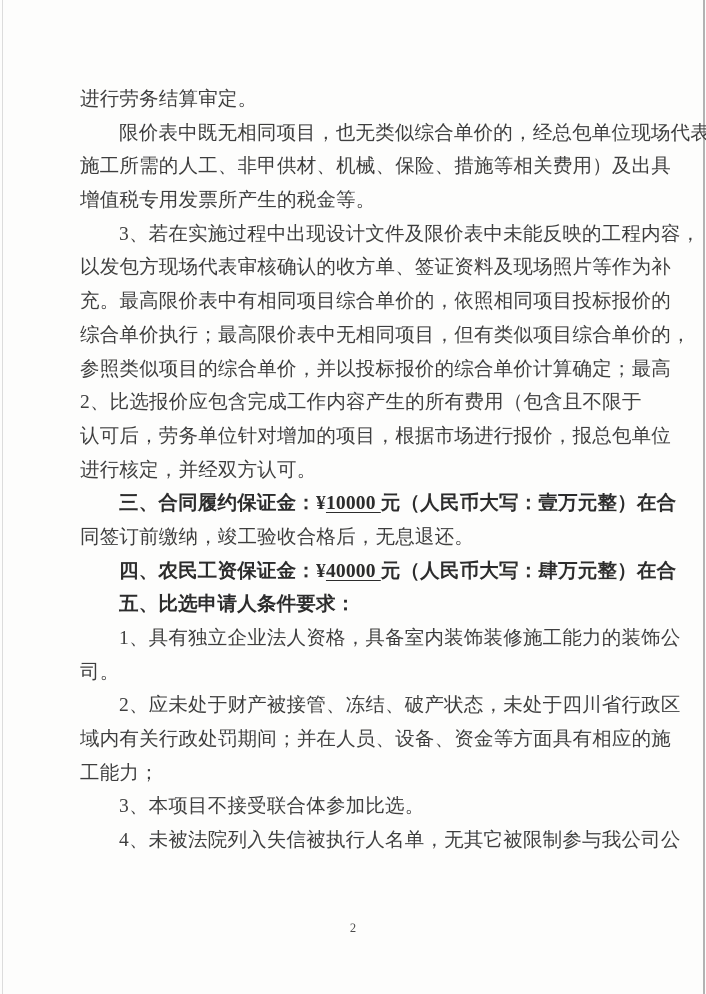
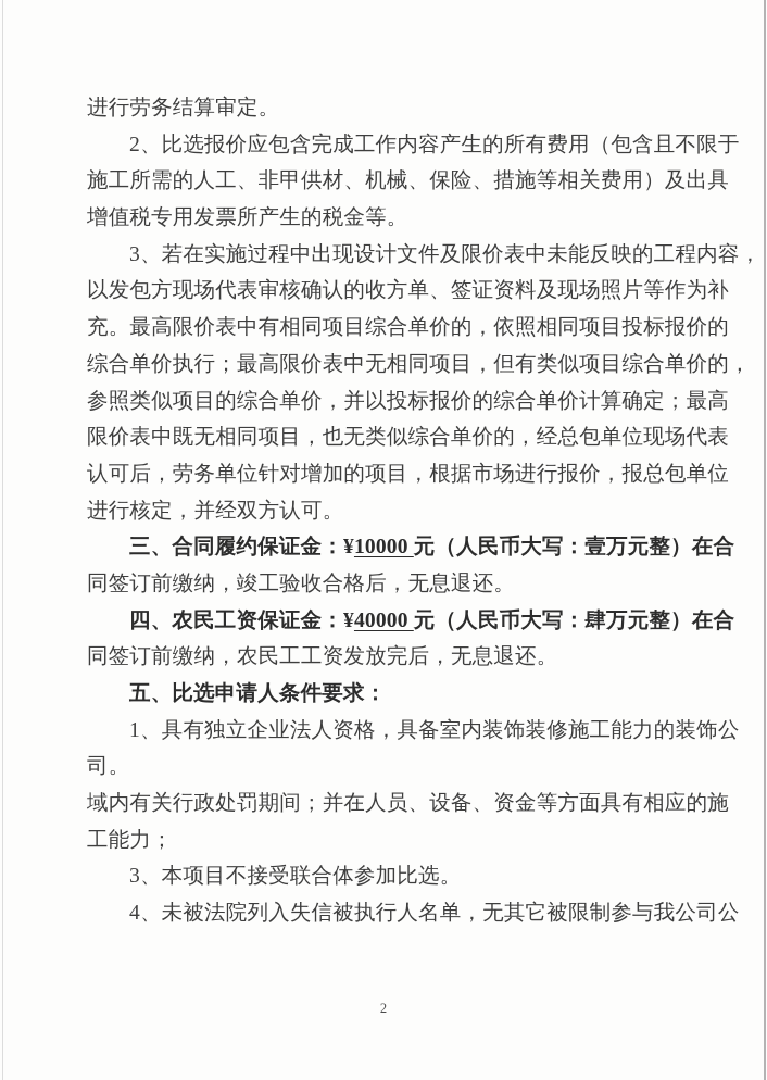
  进行劳务结算审定。
- 限价表中既无相同项目，也无类似综合单价的，经总包单位现场代表
+ 2、比选报价应包含完成工作内容产生的所有费用（包含且不限于
  施工所需的人工、非甲供材、机械、保险、措施等相关费用）及出具
  增值税专用发票所产生的税金等。
  3、若在实施过程中出现设计文件及限价表中未能反映的工程内容，
  以发包方现场代表审核确认的收方单、签证资料及现场照片等作为补
  充。最高限价表中有相同项目综合单价的，依照相同项目投标报价的
  综合单价执行；最高限价表中无相同项目，但有类似项目综合单价的，
  参照类似项目的综合单价，并以投标报价的综合单价计算确定；最高
- 2、比选报价应包含完成工作内容产生的所有费用（包含且不限于
+ 限价表中既无相同项目，也无类似综合单价的，经总包单位现场代表
  认可后，劳务单位针对增加的项目，根据市场进行报价，报总包单位
  进行核定，并经双方认可。
  三、合同履约保证金：¥10000 元（人民币大写：壹万元整）在合
  同签订前缴纳，竣工验收合格后，无息退还。
  四、农民工资保证金：¥40000 元（人民币大写：肆万元整）在合
+ 同签订前缴纳，农民工工资发放完后，无息退还。
  五、比选申请人条件要求：
  1、具有独立企业法人资格，具备室内装饰装修施工能力的装饰公
  司。
- 2、应未处于财产被接管、冻结、破产状态，未处于四川省行政区
  域内有关行政处罚期间；并在人员、设备、资金等方面具有相应的施
  工能力；
  3、本项目不接受联合体参加比选。
  4、未被法院列入失信被执行人名单，无其它被限制参与我公司公
  2
